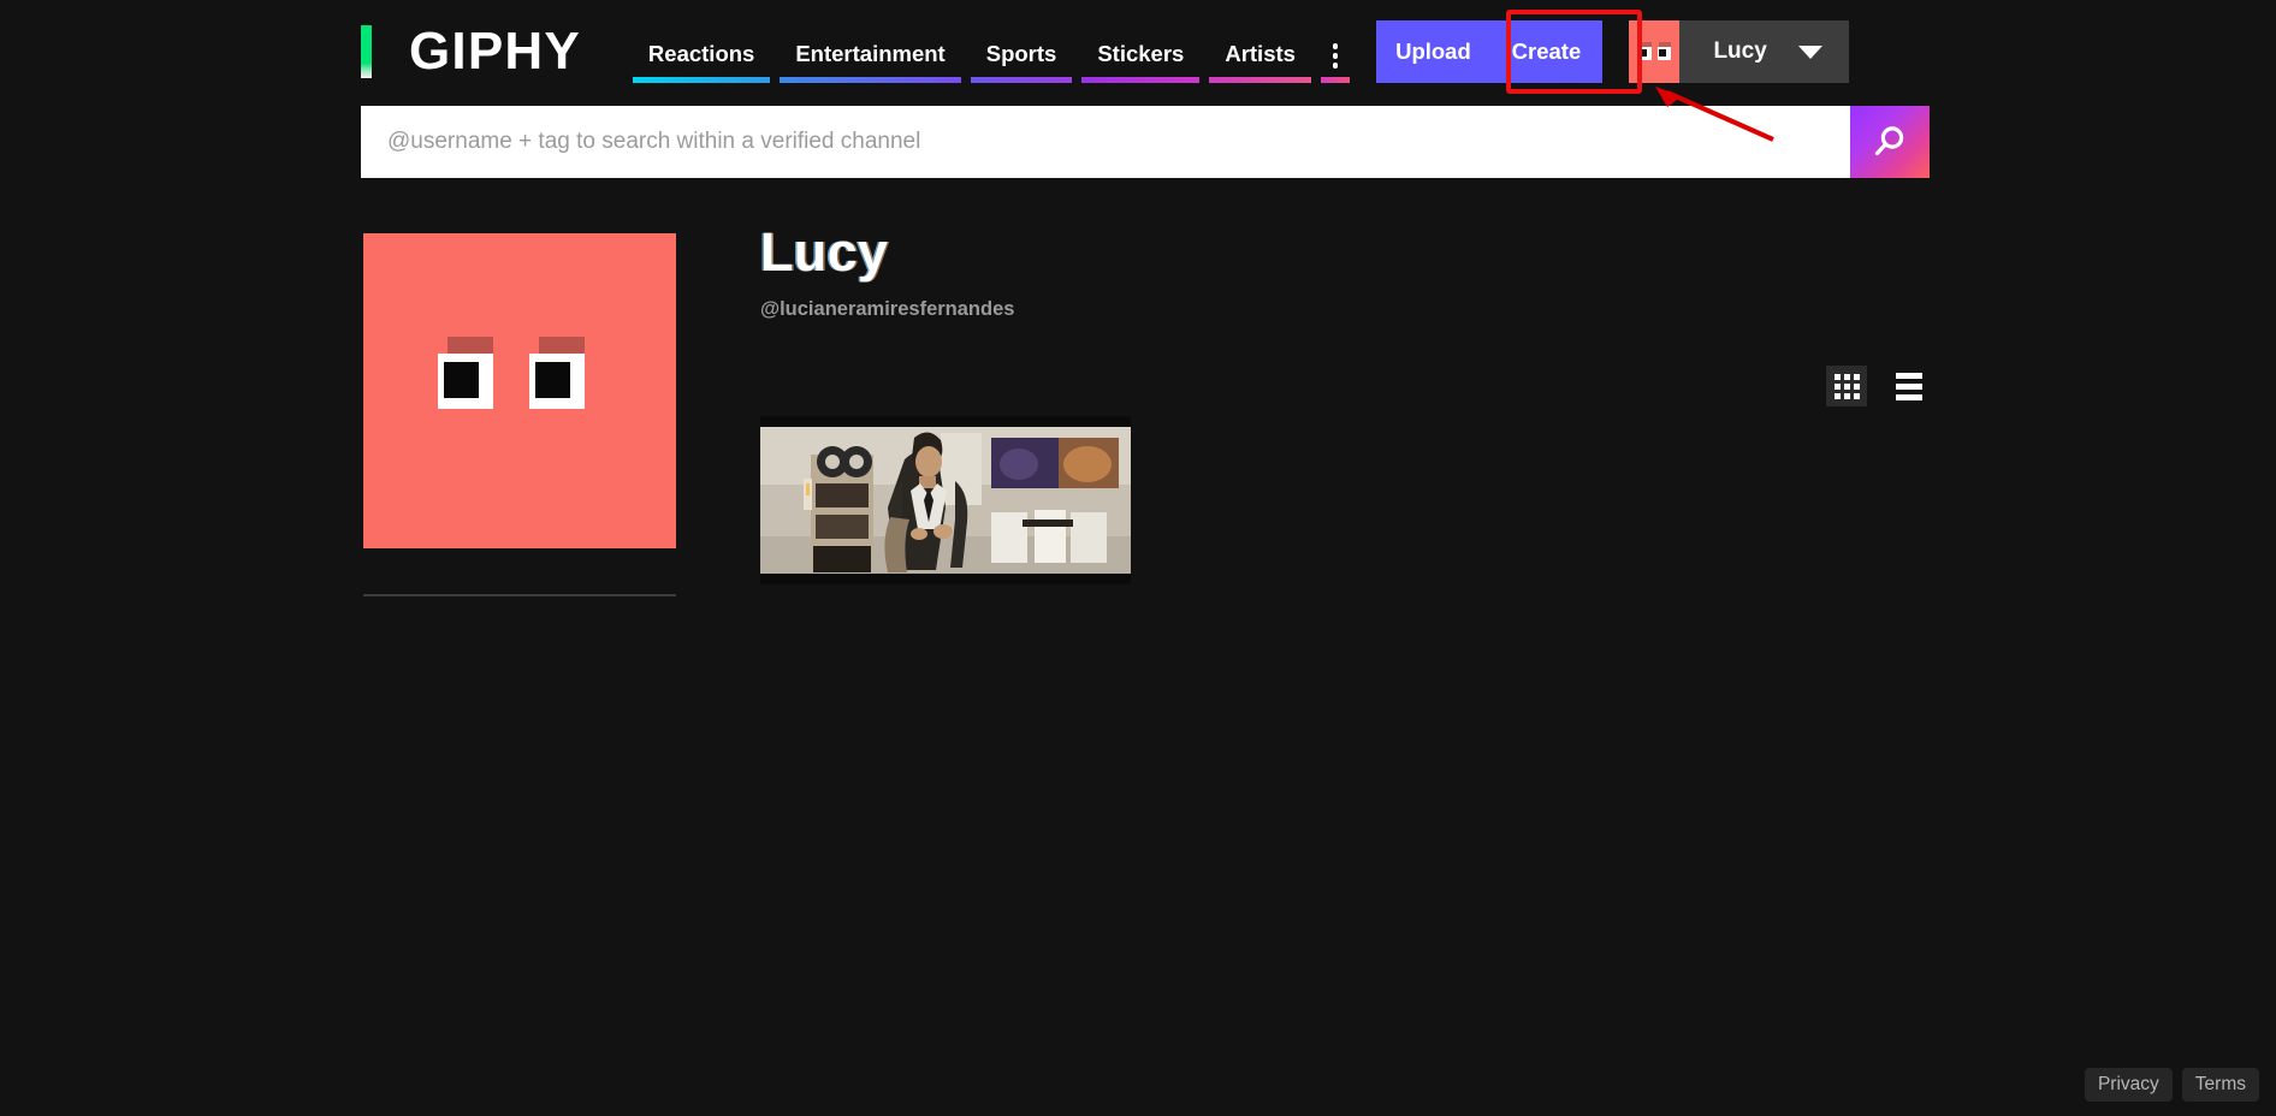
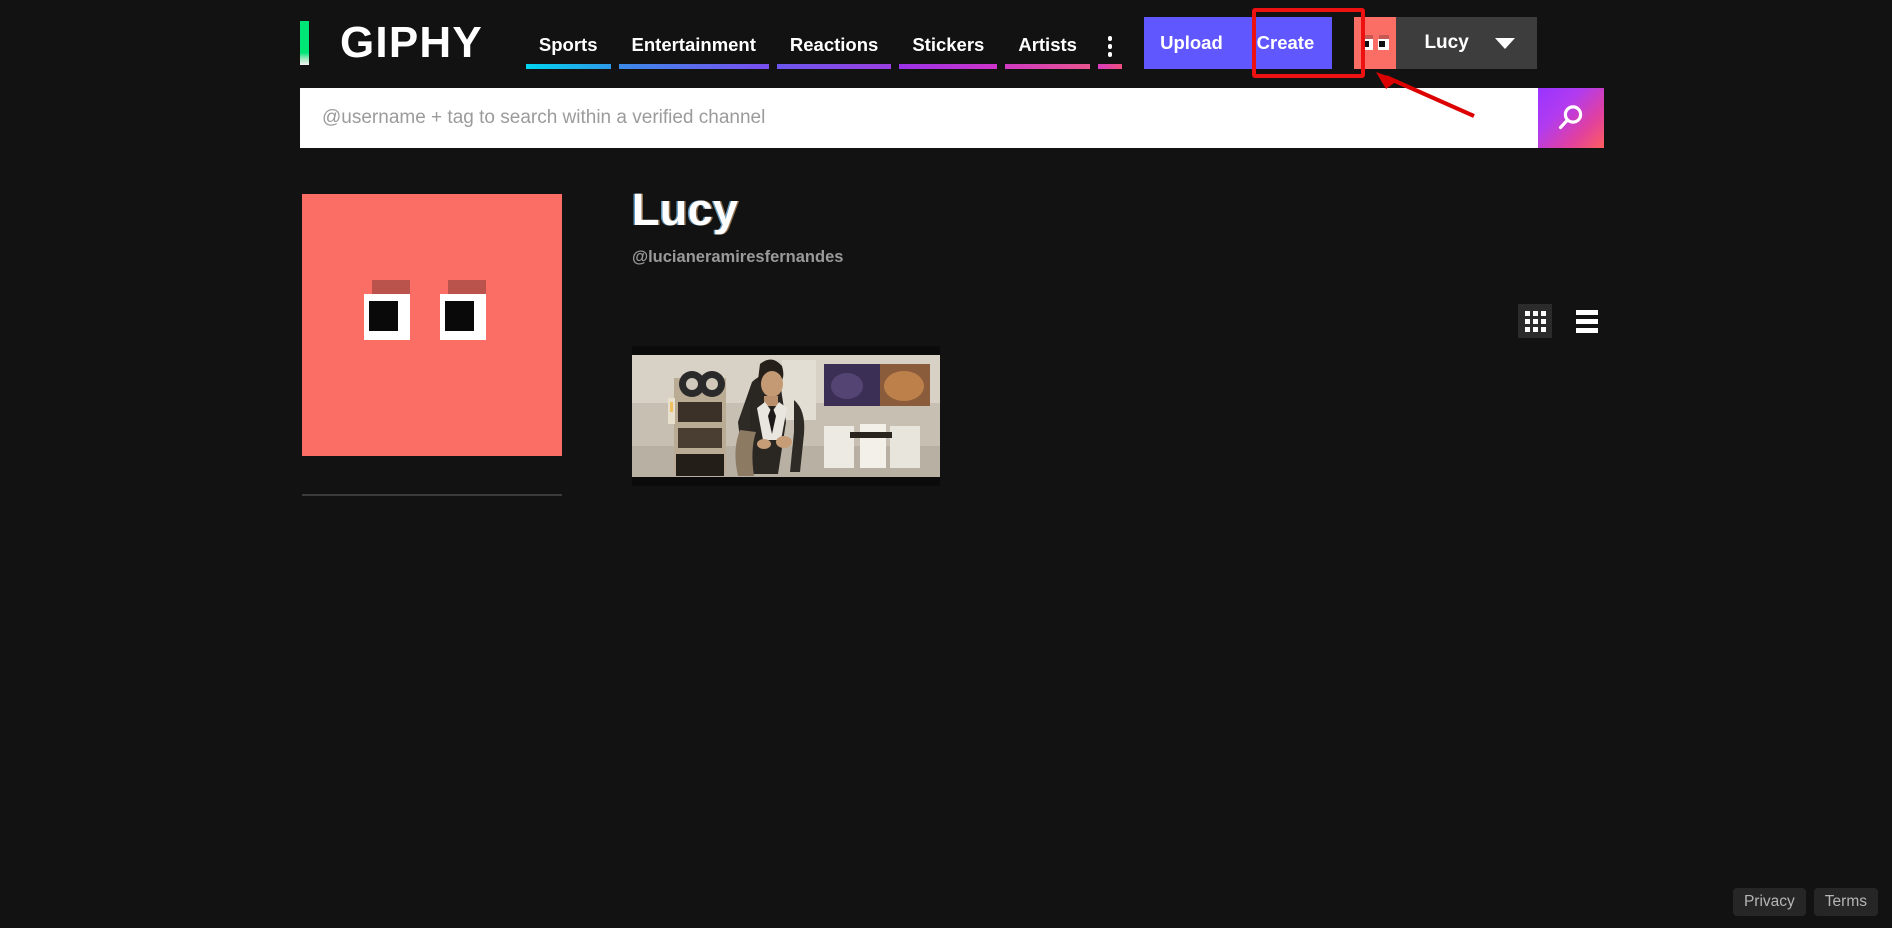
  GIPHY
- Reactions
+ Sports
  Entertainment
- Sports
+ Reactions
  Stickers
  Artists
  Upload
  Create
  Lucy
  @username + tag to search within a verified channel
  Lucy
  @lucianeramiresfernandes
  Privacy
  Terms
